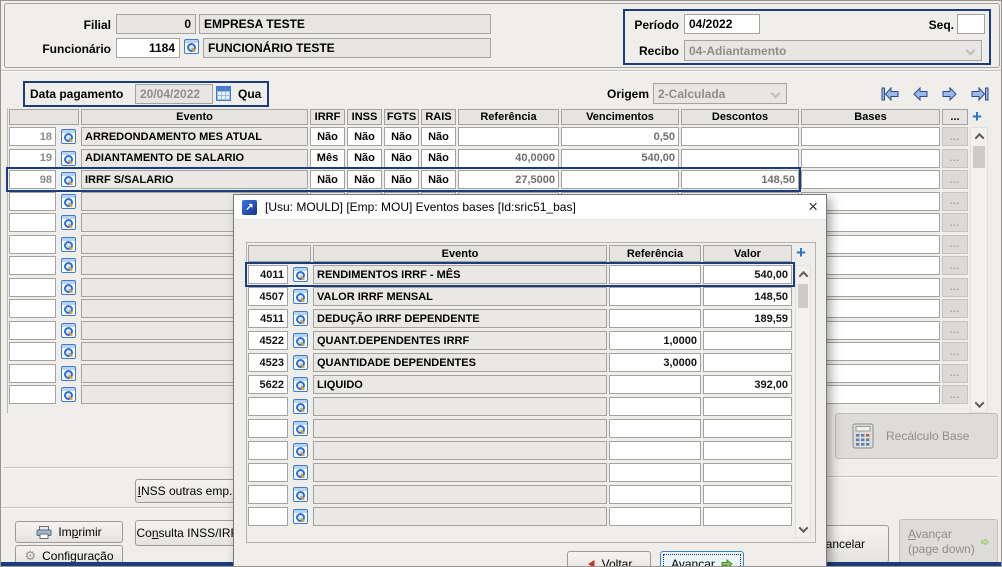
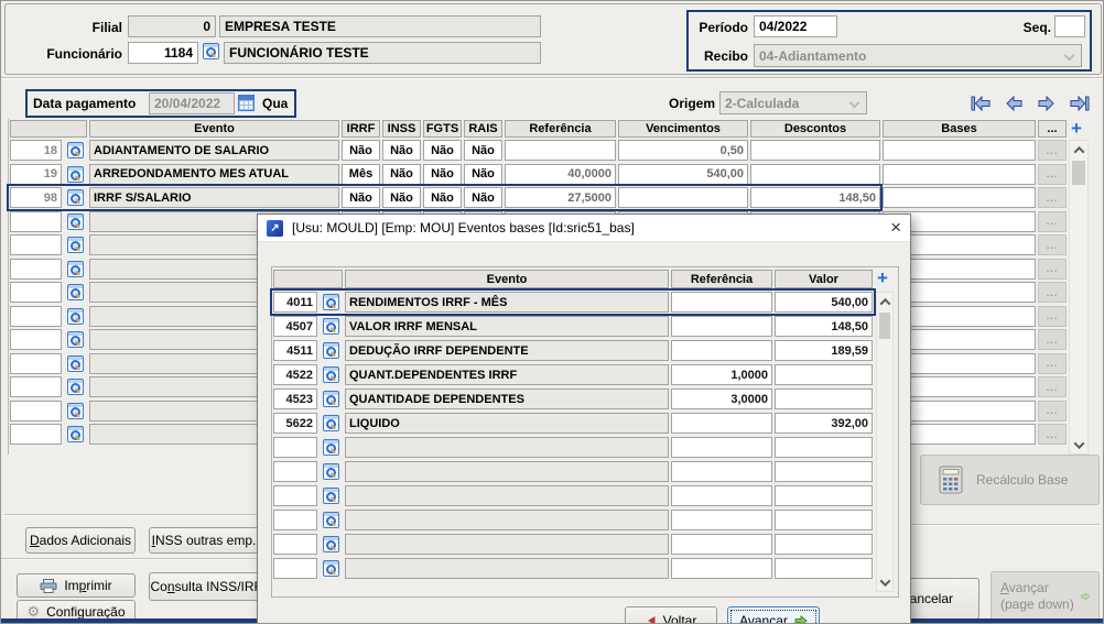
  Filial
  0
  EMPRESA TESTE
  Funcionário
  1184
  FUNCIONÁRIO TESTE
  Período
  04/2022
  Seq.
  Recibo
  04-Adiantamento
  Data pagamento
  20/04/2022
  Qua
  Origem
  2-Calculada
  Evento
  IRRF
  INSS
  FGTS
  RAIS
  Referência
  Vencimentos
  Descontos
  Bases
  ...
  +
  18
- ARREDONDAMENTO MES ATUAL
+ ADIANTAMENTO DE SALARIO
  Não
  Não
  Não
  Não
  0,50
  ...
  19
- ADIANTAMENTO DE SALARIO
+ ARREDONDAMENTO MES ATUAL
  Mês
  Não
  Não
  Não
  40,0000
  540,00
  ...
  98
  IRRF S/SALARIO
  Não
  Não
  Não
  Não
  27,5000
  148,50
  ...
  ...
  ...
  ...
  ...
  ...
  ...
  ...
  ...
  ...
  ...
+ Dados Adicionais
  INSS outras emp.
  Imprimir
  ⚙
  Configuração
  Consulta INSS/IR
  Recálculo Base
  ancelar
  Avançar
  (page down)
  ↗
  [Usu: MOULD] [Emp: MOU] Eventos bases [Id:sric51_bas]
  ×
  Evento
  Referência
  Valor
  +
  4011
  RENDIMENTOS IRRF - MÊS
  540,00
  4507
  VALOR IRRF MENSAL
  148,50
  4511
  DEDUÇÃO IRRF DEPENDENTE
  189,59
  4522
  QUANT.DEPENDENTES IRRF
  1,0000
  4523
  QUANTIDADE DEPENDENTES
  3,0000
  5622
  LIQUIDO
  392,00
  Voltar
  Avançar
